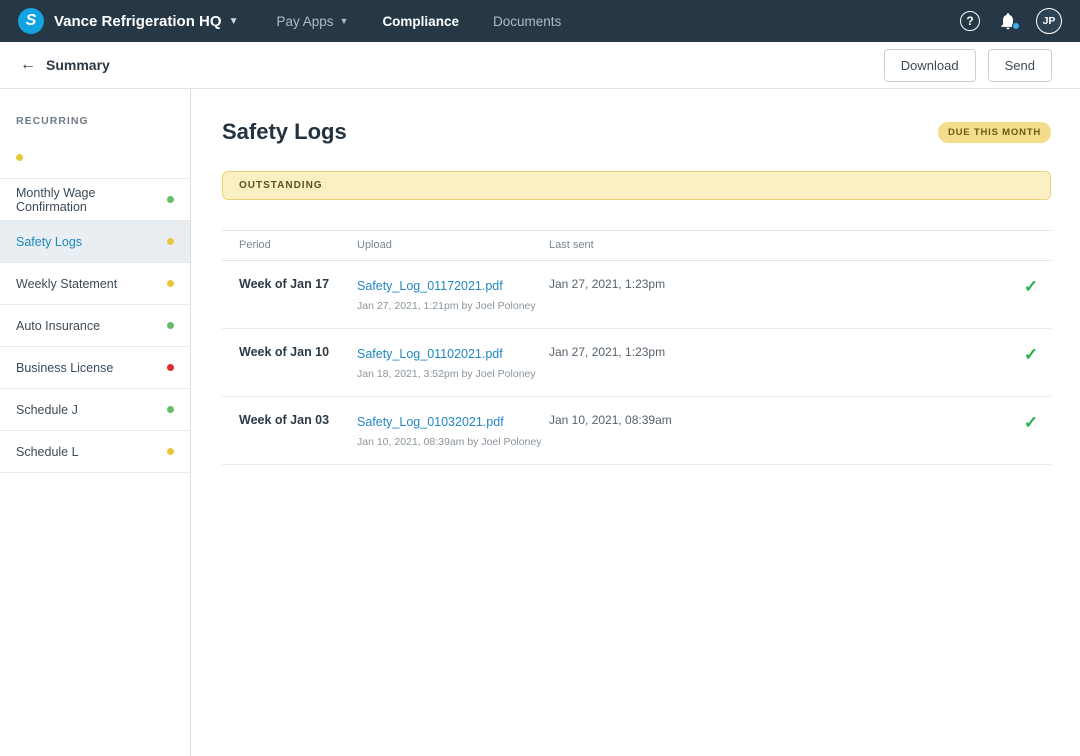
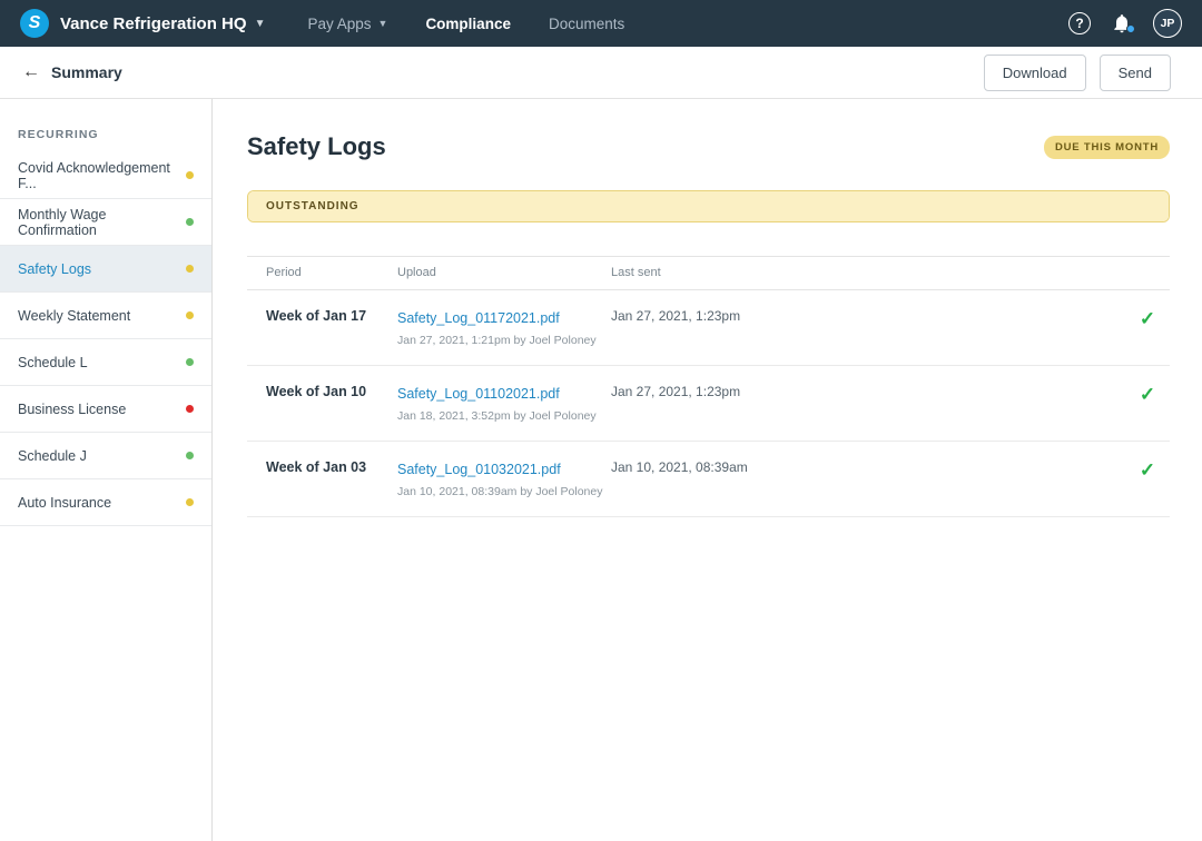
  S
  Vance Refrigeration HQ
  ▼
  Pay Apps
  ▼
  Compliance
  Documents
  ?
  JP
  ←
  Summary
  Download
  Send
  RECURRING
+ Covid Acknowledgement F...
  Monthly Wage Confirmation
  Safety Logs
  Weekly Statement
- Auto Insurance
+ Schedule L
  Business License
  Schedule J
- Schedule L
+ Auto Insurance
  Safety Logs
  DUE THIS MONTH
  OUTSTANDING
  Period
  Upload
  Last sent
  Week of Jan 17
  Safety_Log_01172021.pdf
  Jan 27, 2021, 1:21pm by Joel Poloney
  Jan 27, 2021, 1:23pm
  ✓
  Week of Jan 10
  Safety_Log_01102021.pdf
  Jan 18, 2021, 3:52pm by Joel Poloney
  Jan 27, 2021, 1:23pm
  ✓
  Week of Jan 03
  Safety_Log_01032021.pdf
  Jan 10, 2021, 08:39am by Joel Poloney
  Jan 10, 2021, 08:39am
  ✓
